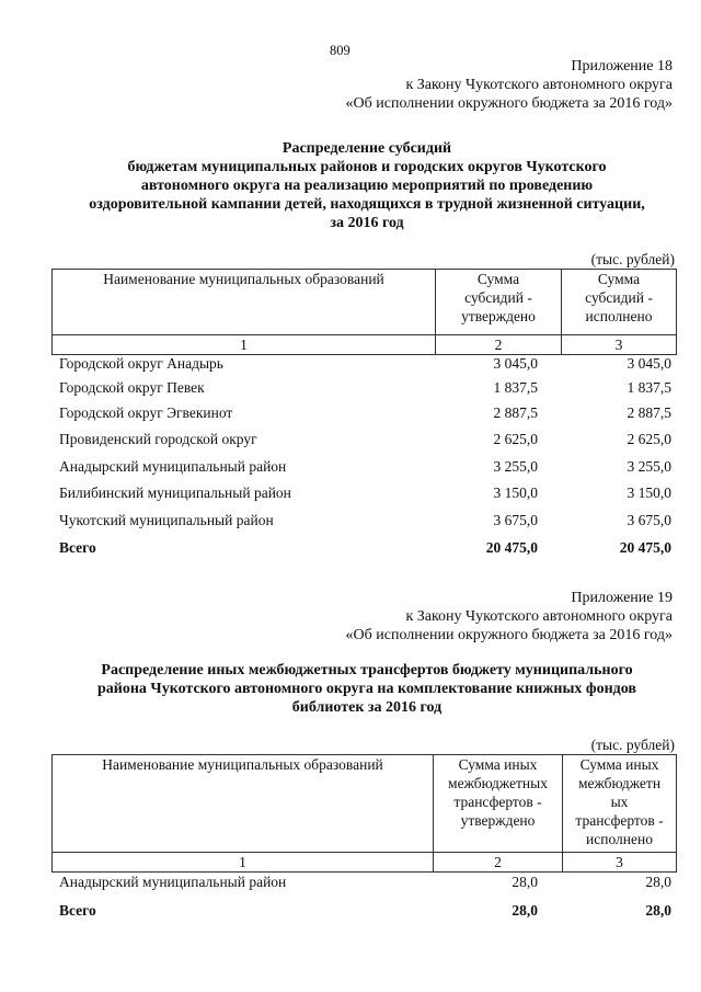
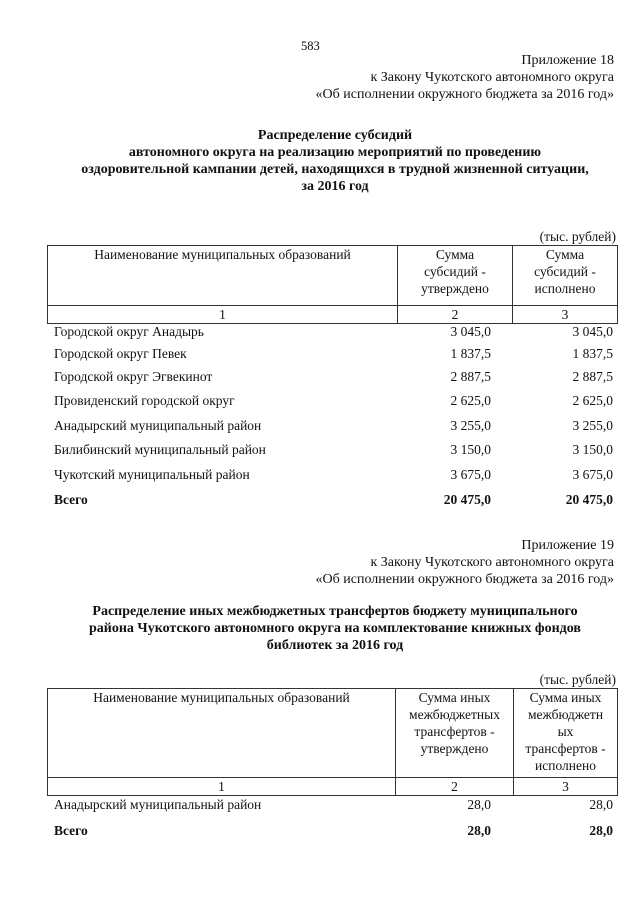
- 809
+ 583
  Приложение 18
  к Закону Чукотского автономного округа
  «Об исполнении окружного бюджета за 2016 год»
  Распределение субсидий
- бюджетам муниципальных районов и городских округов Чукотского
  автономного округа на реализацию мероприятий по проведению
  оздоровительной кампании детей, находящихся в трудной жизненной ситуации,
  за 2016 год
  (тыс. рублей)
  Наименование муниципальных образований	Сумма субсидий - утверждено	Сумма субсидий - исполнено
  1	2	3
  Городской округ Анадырь
  3 045,0
  3 045,0
  Городской округ Певек
  1 837,5
  1 837,5
  Городской округ Эгвекинот
  2 887,5
  2 887,5
  Провиденский городской округ
  2 625,0
  2 625,0
  Анадырский муниципальный район
  3 255,0
  3 255,0
  Билибинский муниципальный район
  3 150,0
  3 150,0
  Чукотский муниципальный район
  3 675,0
  3 675,0
  Всего
  20 475,0
  20 475,0
  Приложение 19
  к Закону Чукотского автономного округа
  «Об исполнении окружного бюджета за 2016 год»
  Распределение иных межбюджетных трансфертов бюджету муниципального
  района Чукотского автономного округа на комплектование книжных фондов
  библиотек за 2016 год
  (тыс. рублей)
  Наименование муниципальных образований	Сумма иных межбюджетных трансфертов - утверждено	Сумма иных межбюджетн ых трансфертов - исполнено
  1	2	3
  Анадырский муниципальный район
  28,0
  28,0
  Всего
  28,0
  28,0
